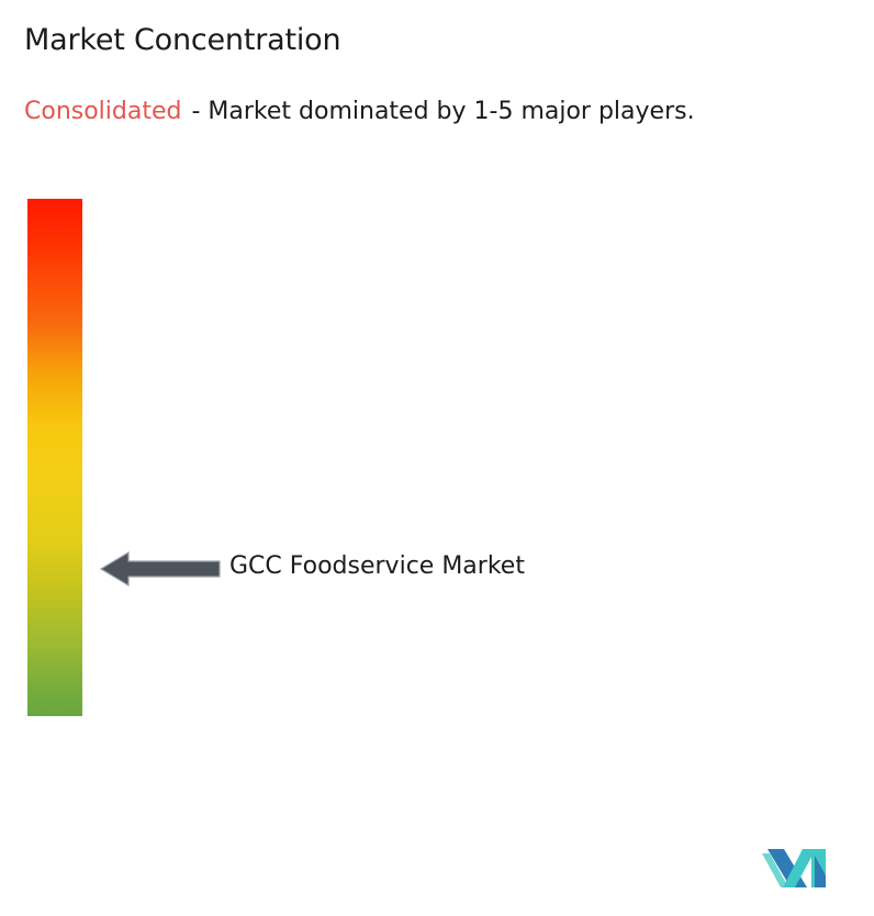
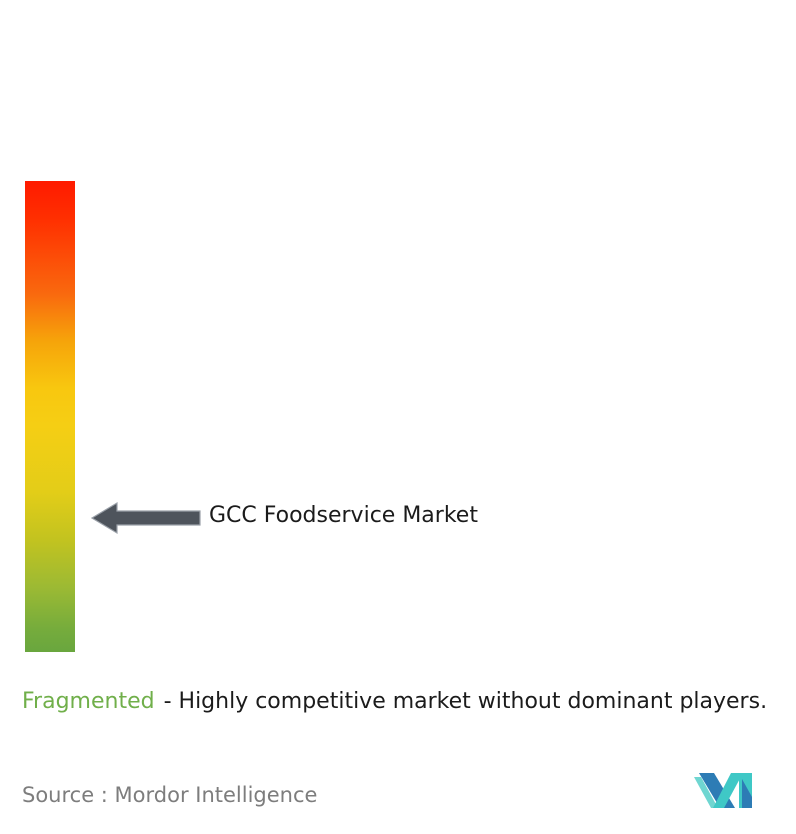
- Market Concentration
- Consolidated - Market dominated by 1-5 major players.
  GCC Foodservice Market
+ Fragmented - Highly competitive market without dominant players.
+ Source : Mordor Intelligence
